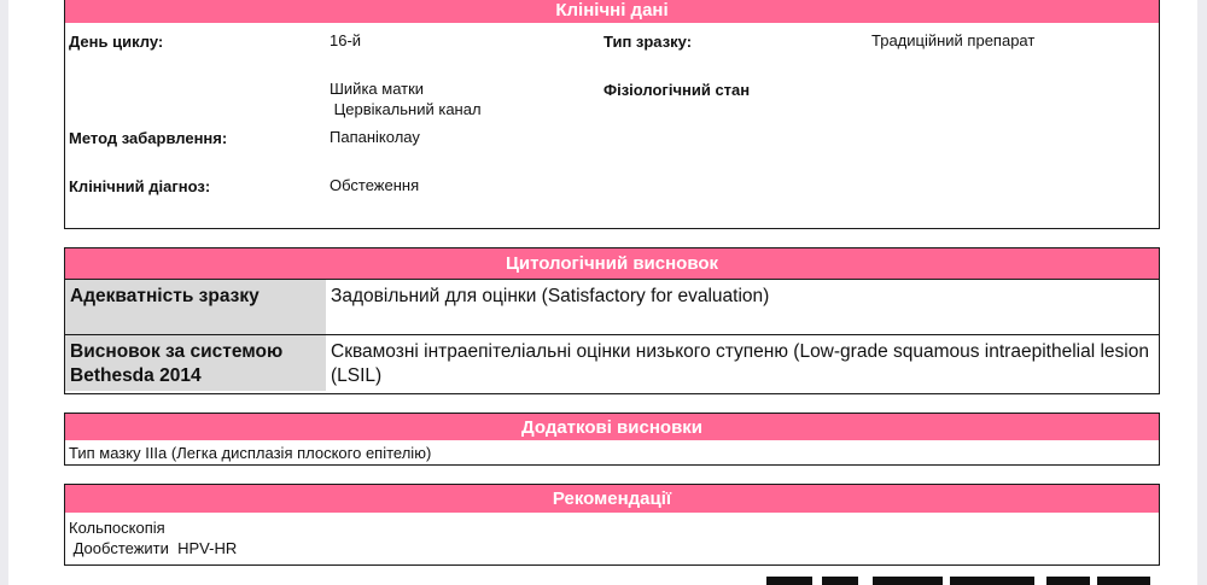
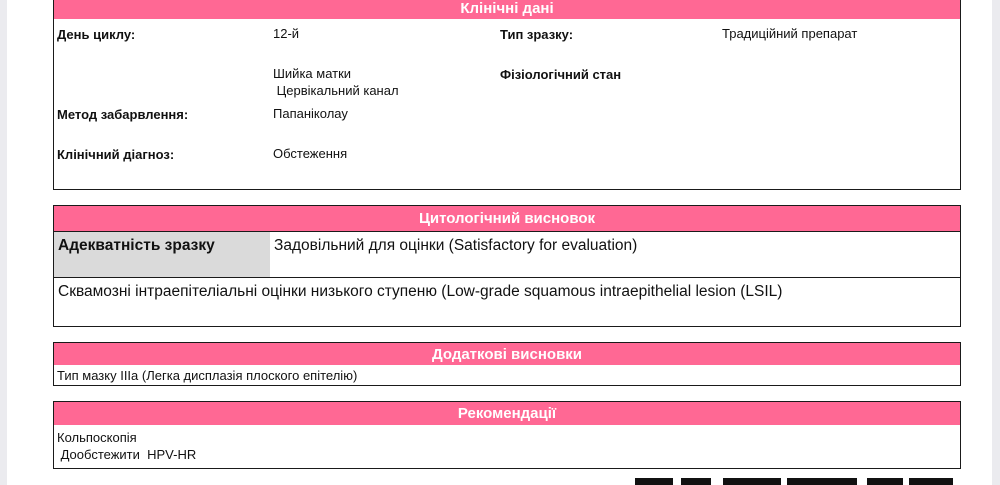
  Клінічні дані
  День циклу:
- 16-й
+ 12-й
  Шийка матки
  Цервікальний канал
  Метод забарвлення:
  Папаніколау
  Клінічний діагноз:
  Обстеження
  Тип зразку:
  Традиційний препарат
  Фізіологічний стан
  Цитологічний висновок
  Адекватність зразку
  Задовільний для оцінки (Satisfactory for evaluation)
- Висновок за системою Bethesda 2014
  Сквамозні інтраепітеліальні оцінки низького ступеню (Low-grade squamous intraepithelial lesion (LSIL)
  Додаткові висновки
  Тип мазку IIIa (Легка дисплазія плоского епітелію)
  Рекомендації
  Кольпоскопія
  Дообстежити HPV-HR
